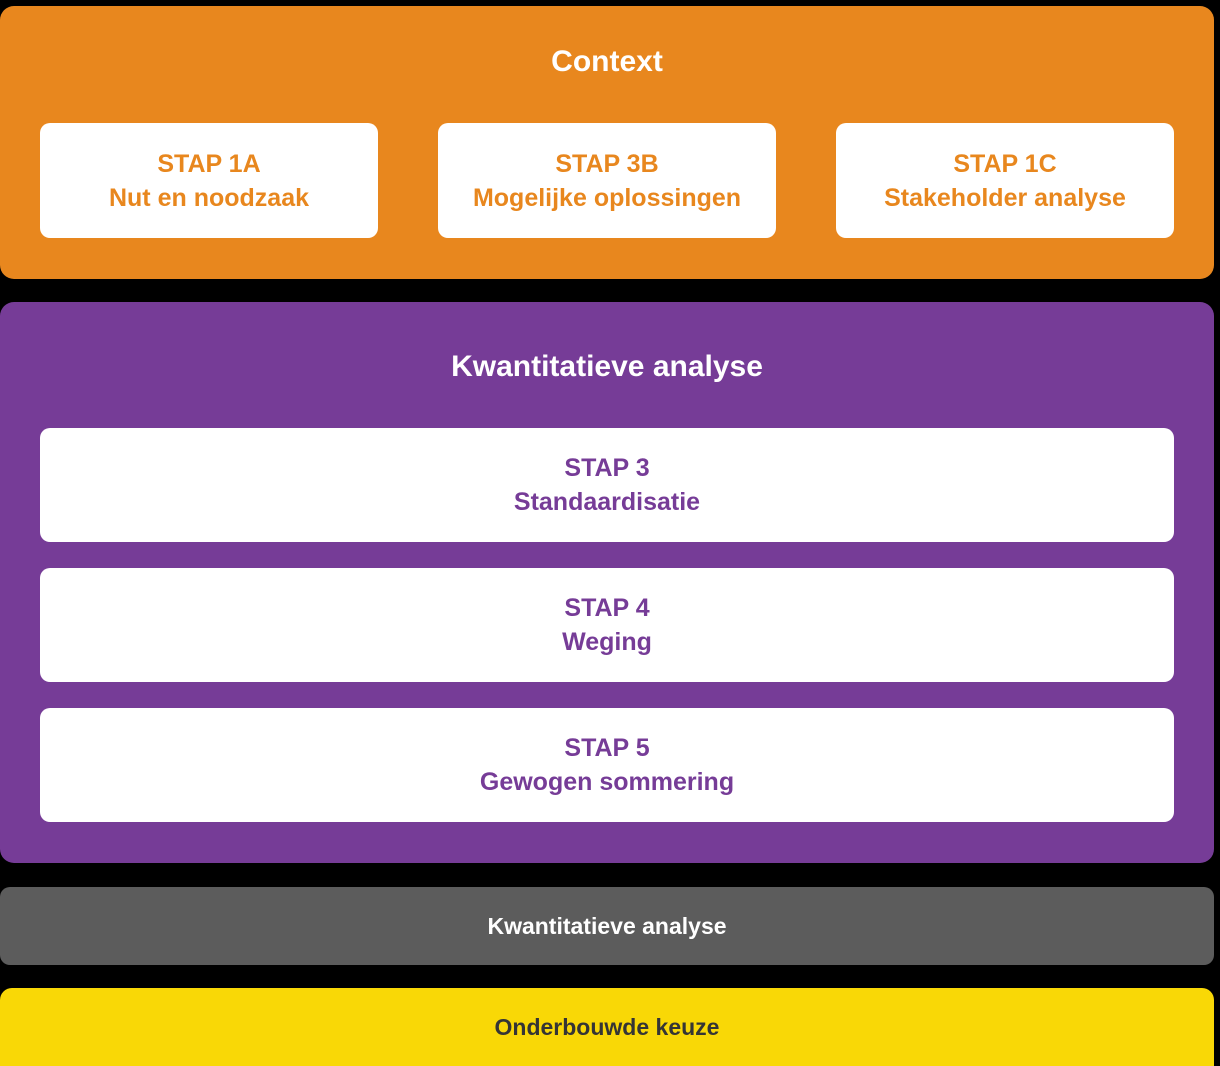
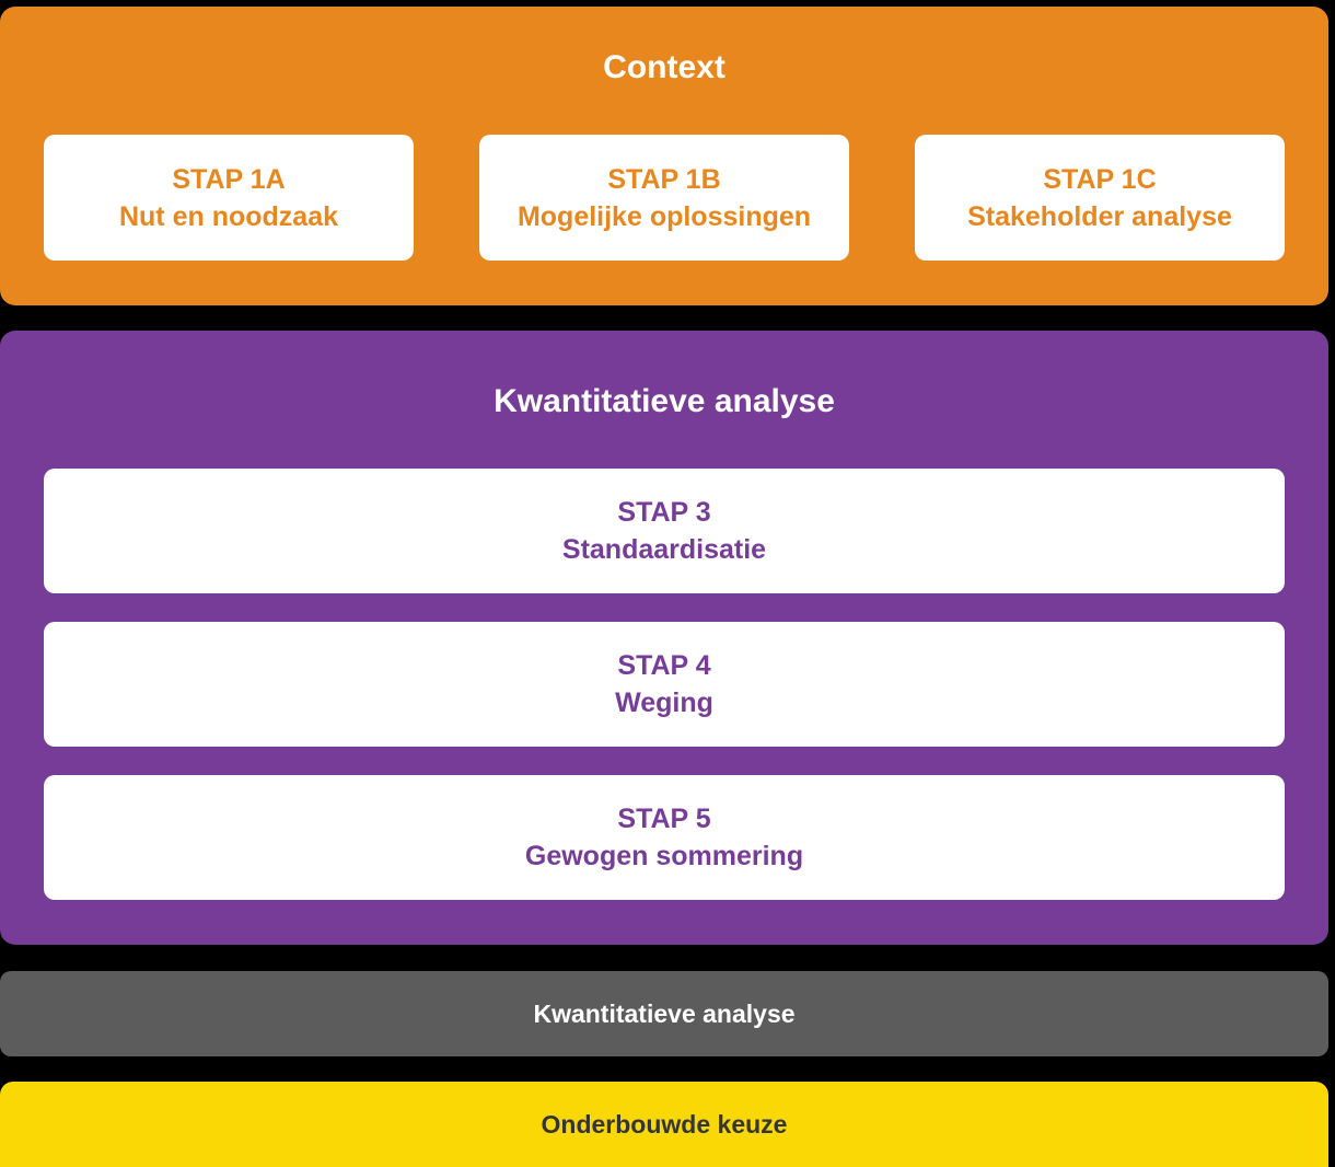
  Context
  STAP 1A
  Nut en noodzaak
- STAP 3B
+ STAP 1B
  Mogelijke oplossingen
  STAP 1C
  Stakeholder analyse
  Kwantitatieve analyse
  STAP 3
  Standaardisatie
  STAP 4
  Weging
  STAP 5
  Gewogen sommering
  Kwantitatieve analyse
  Onderbouwde keuze
